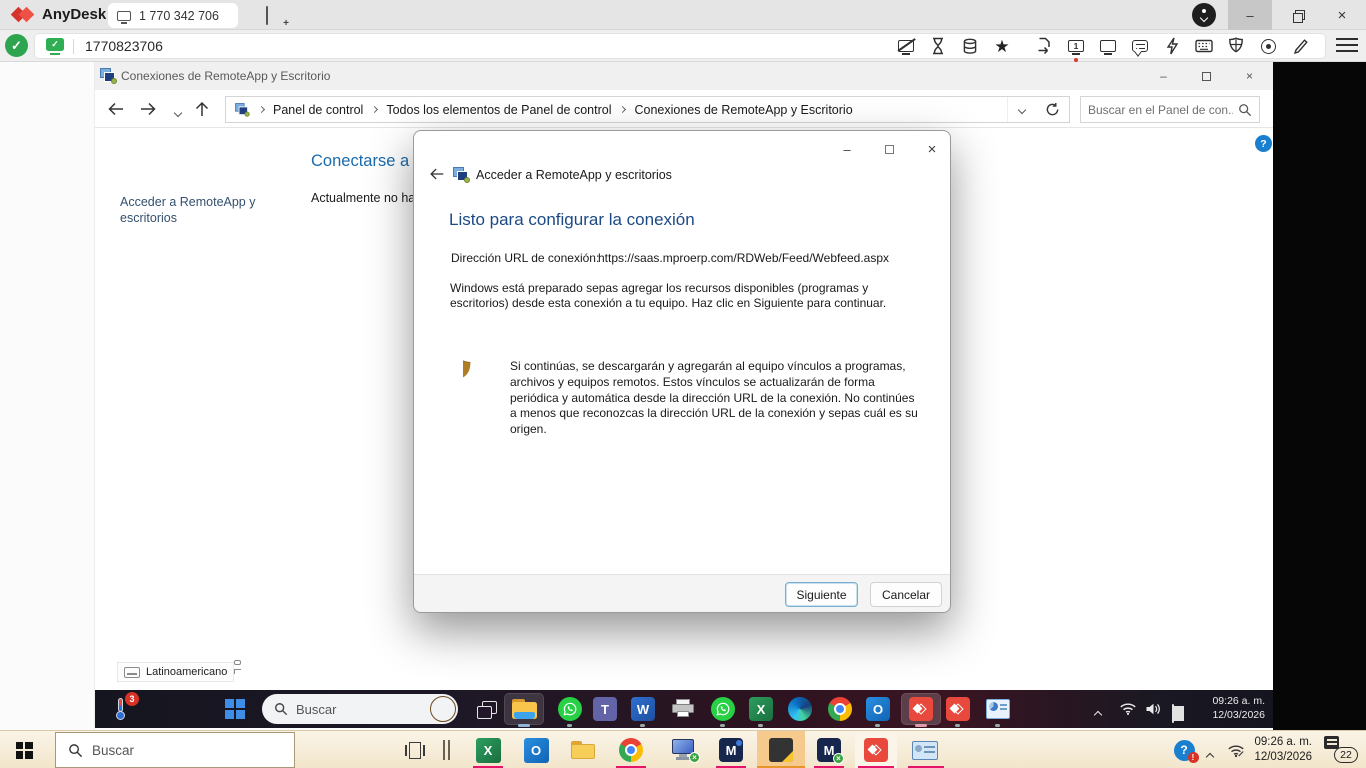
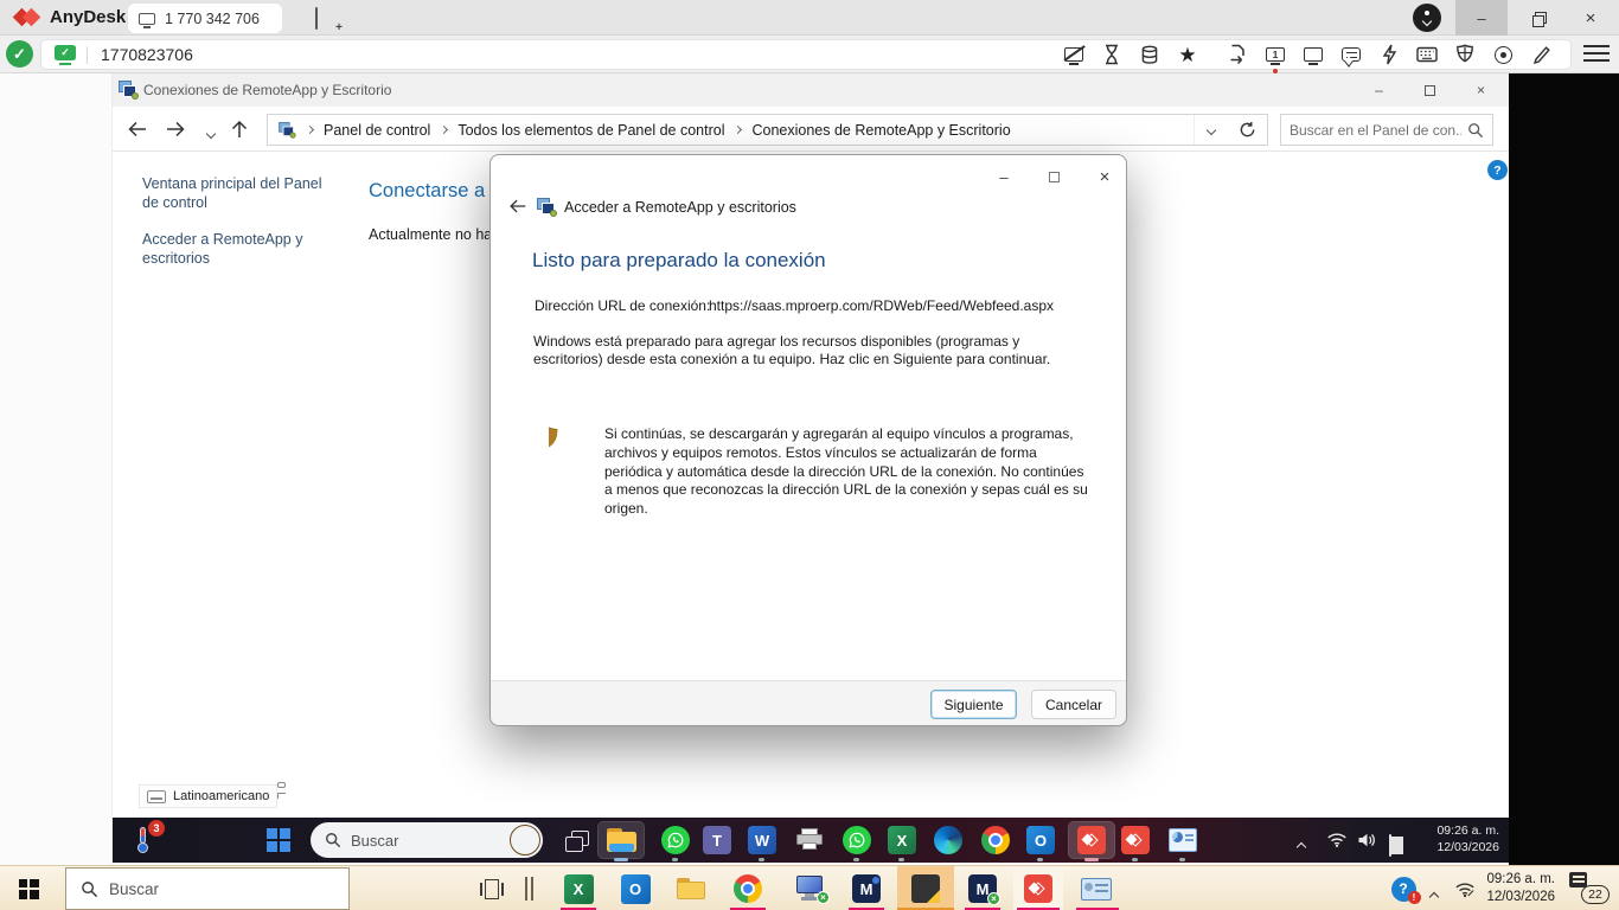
  AnyDesk
  1 770 342 706
  +
  –
  ×
  ✓
  ✓
  1770823706
  ★
  1
  Conexiones de RemoteApp y Escritorio
  –
  ×
  Panel de control
  Todos los elementos de Panel de control
  Conexiones de RemoteApp y Escritorio
  Buscar en el Panel de con.
+ Ventana principal del Panel de control
  Acceder a RemoteApp y escritorios
  Conectarse a
  Actualmente no ha
  ?
  Latinoamericano
  3
  Buscar
  T
  W
  X
  O
  09:26 a. m.
  12/03/2026
  –
  ×
  Acceder a RemoteApp y escritorios
- Listo para configurar la conexión
+ Listo para preparado la conexión
  Dirección URL de conexión:
  https://saas.mproerp.com/RDWeb/Feed/Webfeed.aspx
- Windows está preparado sepas agregar los recursos disponibles (programas y escritorios) desde esta conexión a tu equipo. Haz clic en Siguiente para continuar.
+ Windows está preparado para agregar los recursos disponibles (programas y escritorios) desde esta conexión a tu equipo. Haz clic en Siguiente para continuar.
  Si continúas, se descargarán y agregarán al equipo vínculos a programas, archivos y equipos remotos. Estos vínculos se actualizarán de forma periódica y automática desde la dirección URL de la conexión. No continúes a menos que reconozcas la dirección URL de la conexión y sepas cuál es su origen.
  Siguiente
  Cancelar
  Buscar
  X
  O
  ×
  M
  M
  ×
  ?
  !
  09:26 a. m.
  12/03/2026
  22
